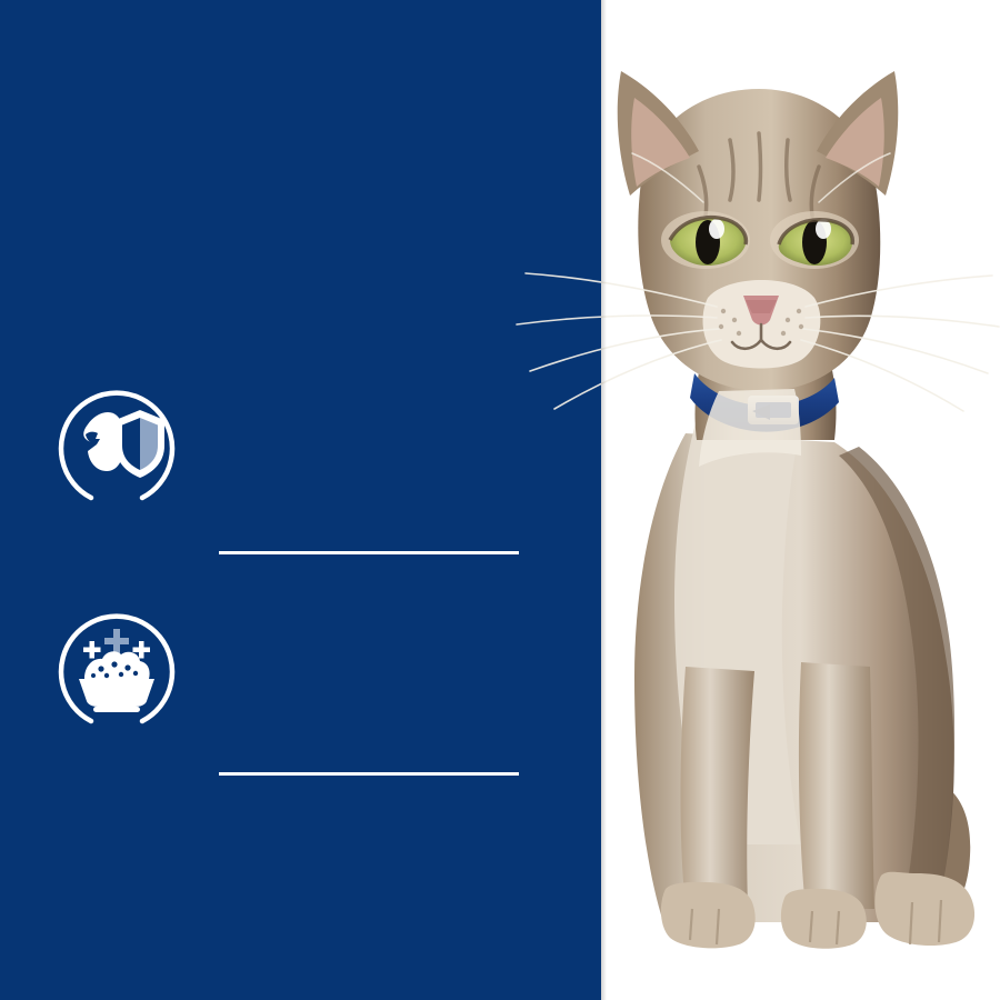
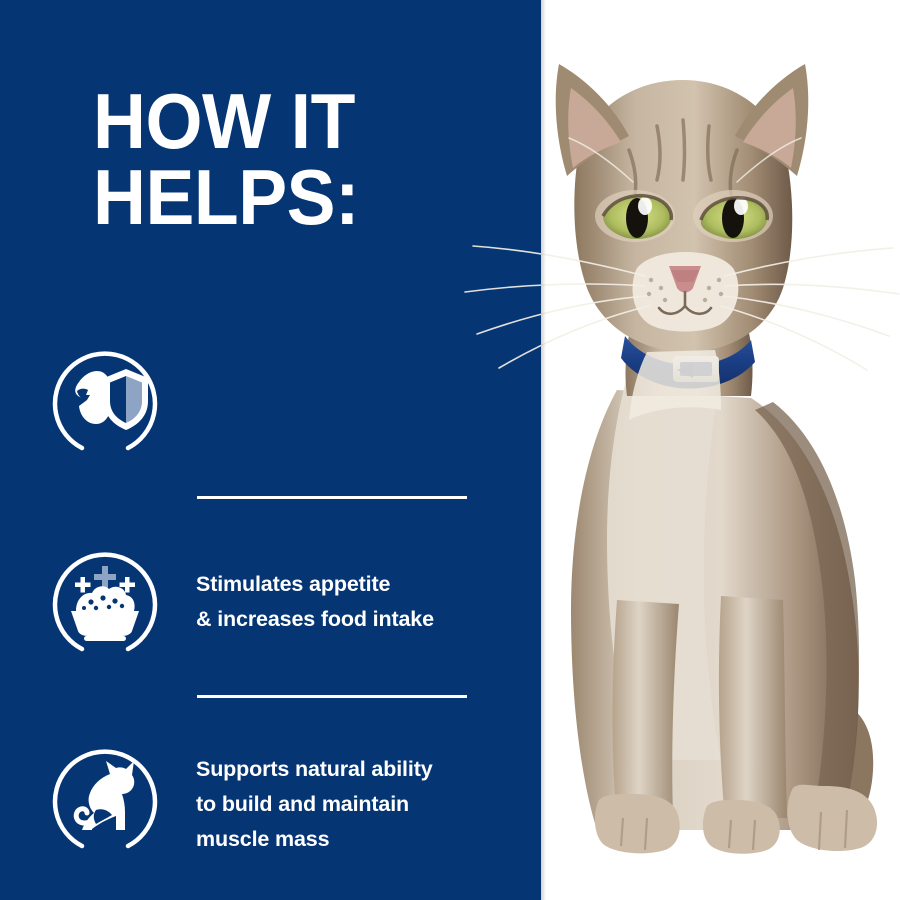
+ HOW IT
+ HELPS:
+ Stimulates appetite
+ & increases food intake
+ Supports natural ability
+ to build and maintain
+ muscle mass
